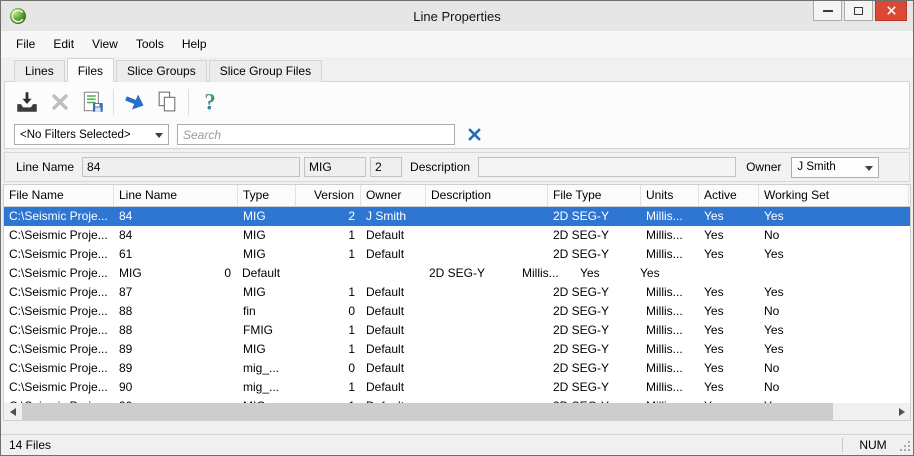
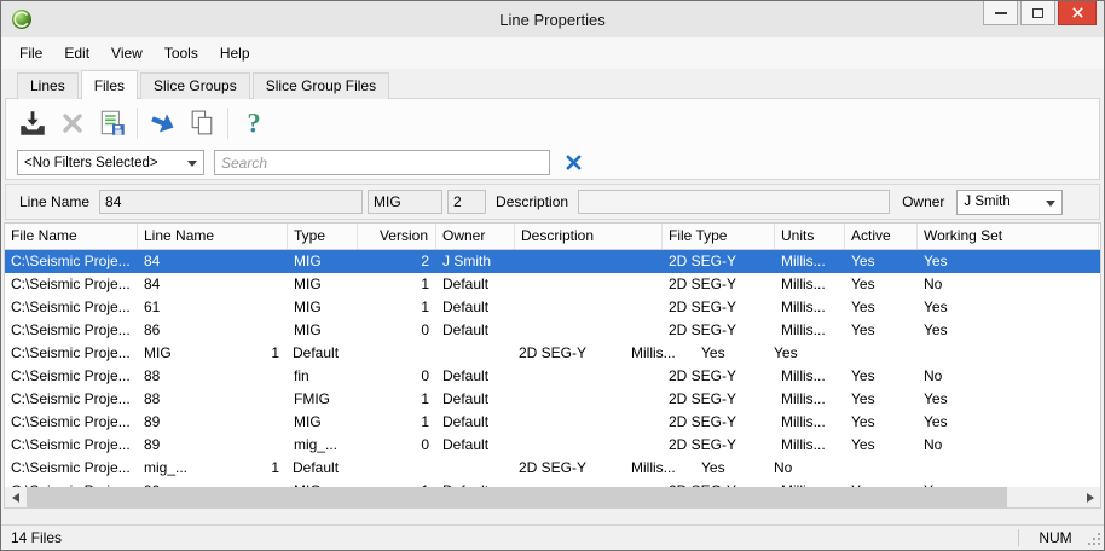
  Line Properties
  File
  Edit
  View
  Tools
  Help
  Lines
  Files
  Slice Groups
  Slice Group Files
  ?
  <No Filters Selected>
  Search
  Line Name
  84
  MIG
  2
  Description
  Owner
  J Smith
  File Name
  Line Name
  Type
  Version
  Owner
  Description
  File Type
  Units
  Active
  Working Set
  C:\Seismic Proje...
  84
  MIG
  2
  J Smith
  2D SEG-Y
  Millis...
  Yes
  Yes
  C:\Seismic Proje...
  84
  MIG
  1
  Default
  2D SEG-Y
  Millis...
  Yes
  No
  C:\Seismic Proje...
  61
  MIG
  1
  Default
  2D SEG-Y
  Millis...
  Yes
  Yes
  C:\Seismic Proje...
+ 86
  MIG
  0
  Default
  2D SEG-Y
  Millis...
  Yes
  Yes
  C:\Seismic Proje...
- 87
  MIG
  1
  Default
  2D SEG-Y
  Millis...
  Yes
  Yes
  C:\Seismic Proje...
  88
  fin
  0
  Default
  2D SEG-Y
  Millis...
  Yes
  No
  C:\Seismic Proje...
  88
  FMIG
  1
  Default
  2D SEG-Y
  Millis...
  Yes
  Yes
  C:\Seismic Proje...
  89
  MIG
  1
  Default
  2D SEG-Y
  Millis...
  Yes
  Yes
  C:\Seismic Proje...
  89
  mig_...
  0
  Default
  2D SEG-Y
  Millis...
  Yes
  No
  C:\Seismic Proje...
- 90
  mig_...
  1
  Default
  2D SEG-Y
  Millis...
  Yes
  No
  14 Files
  NUM
